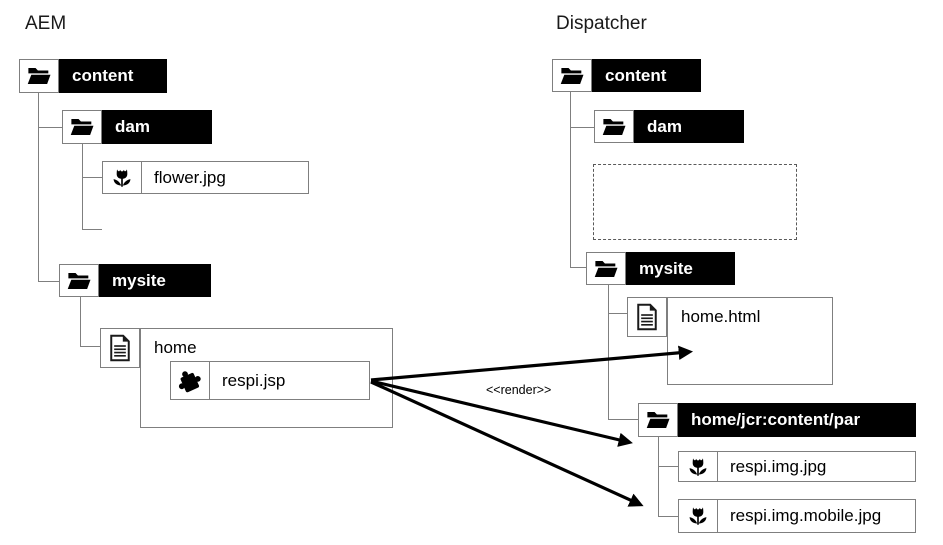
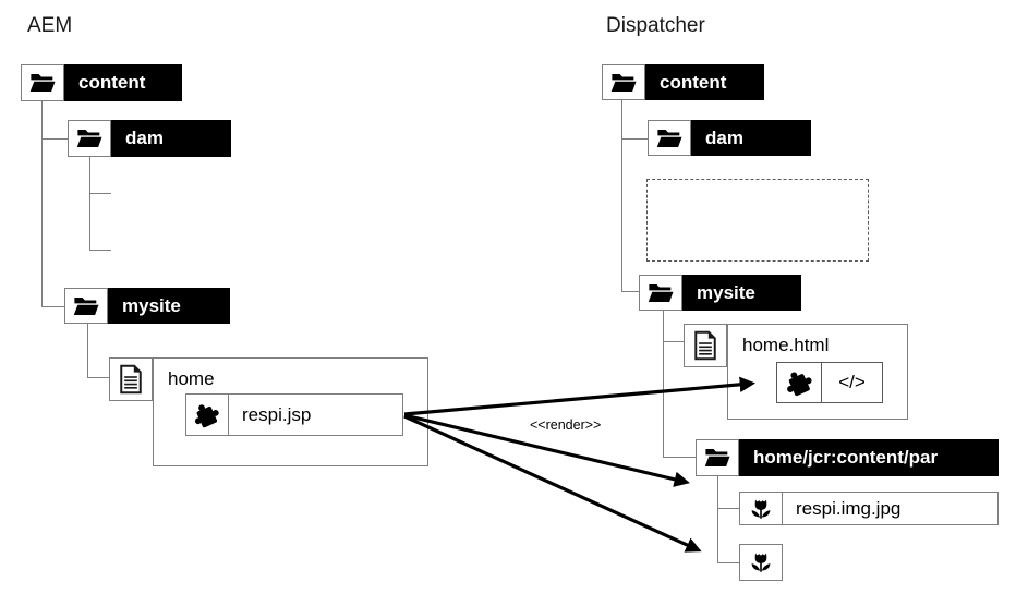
  AEM
  Dispatcher
  content
  dam
- flower.jpg
  mysite
  home
  respi.jsp
  content
  dam
  mysite
  home.html
+ </>
  home/jcr:content/par
  respi.img.jpg
- respi.img.mobile.jpg
  <<render>>
